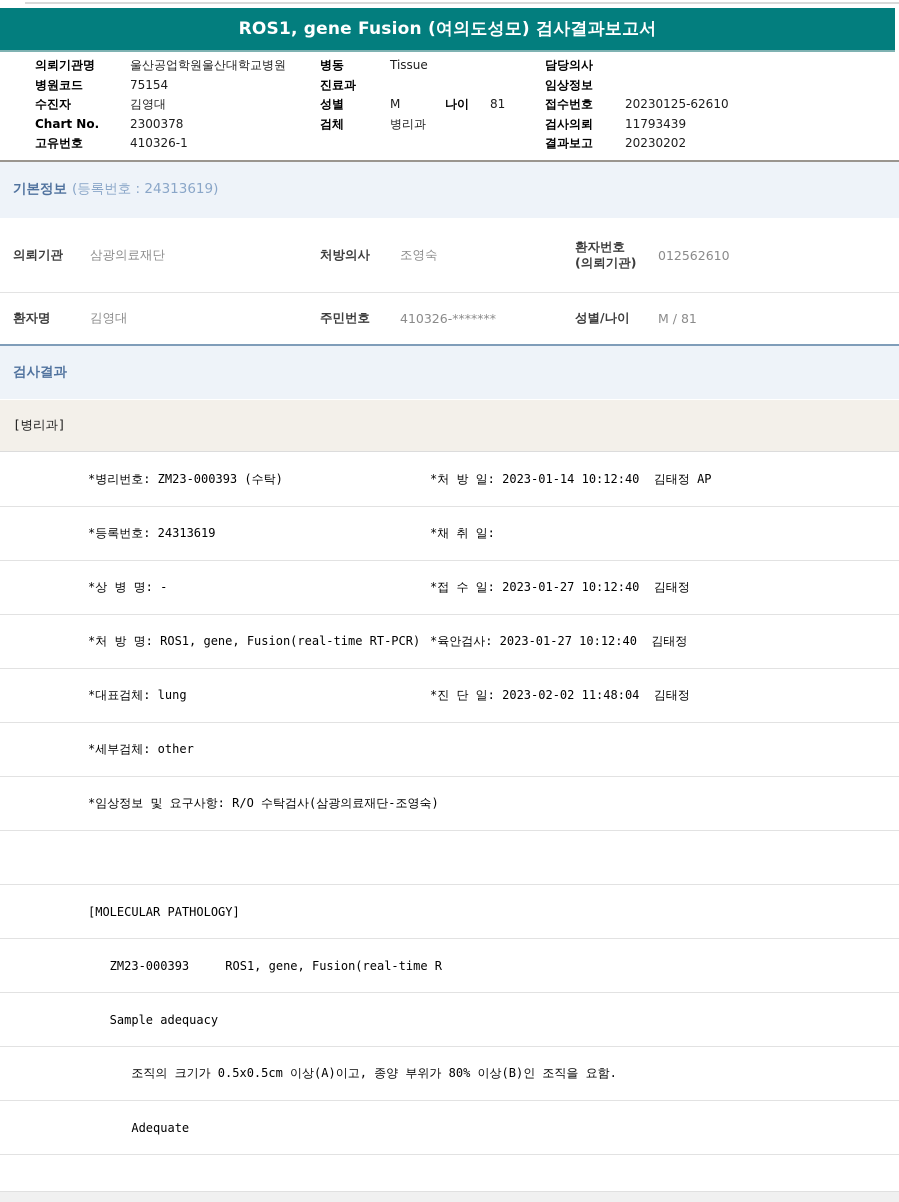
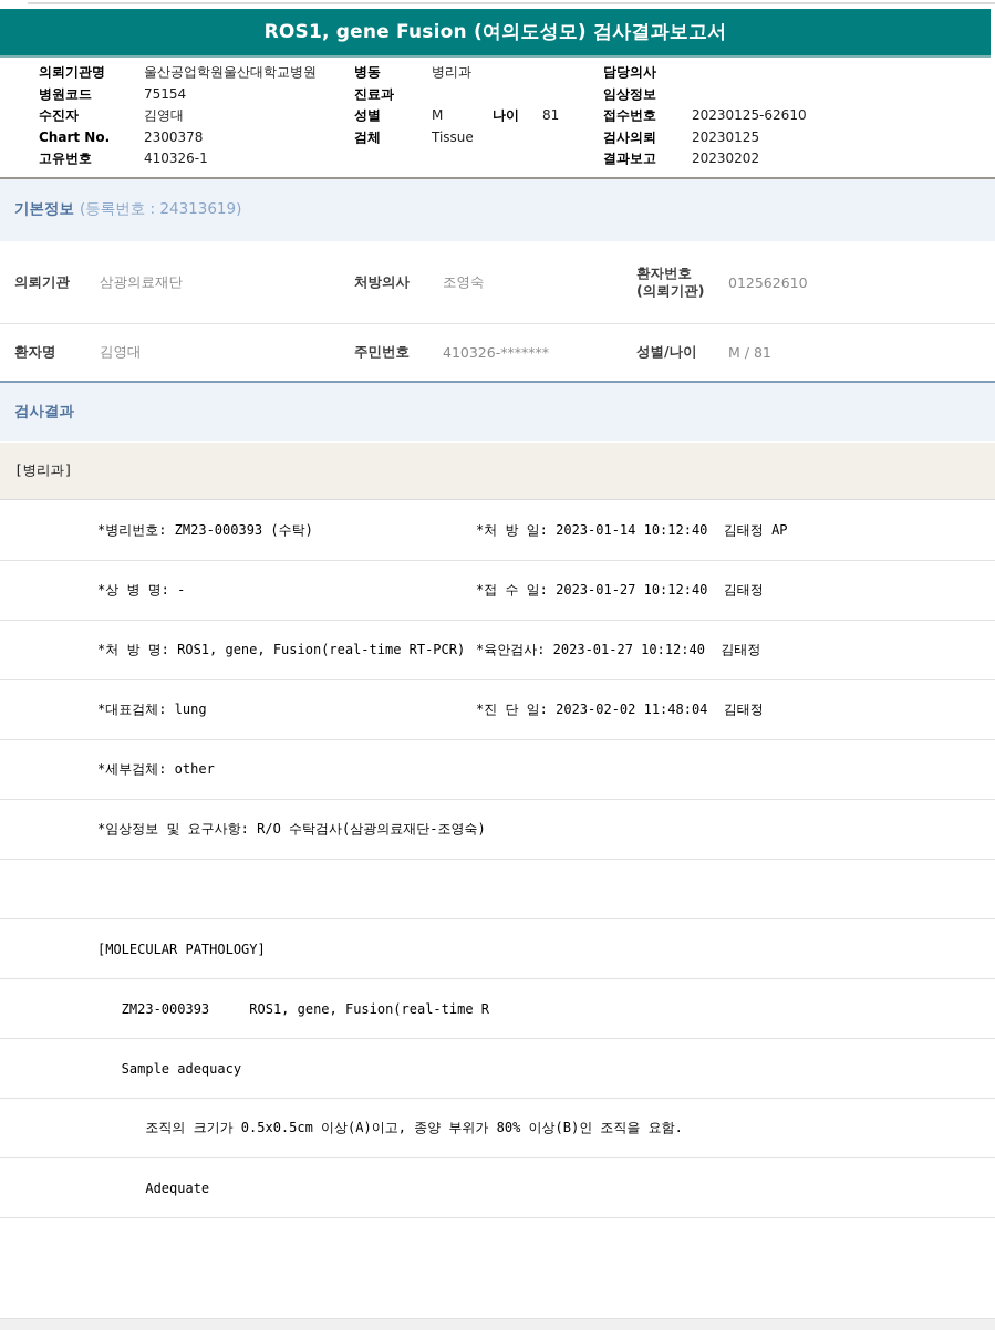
  ROS1, gene Fusion (여의도성모) 검사결과보고서
  의뢰기관명
  울산공업학원울산대학교병원
  병원코드
  75154
  수진자
  김영대
  Chart No.
  2300378
  고유번호
  410326-1
  병동
- Tissue
+ 병리과
  진료과
  성별
  M
  나이
  81
  검체
- 병리과
+ Tissue
  담당의사
  임상정보
  접수번호
  20230125-62610
  검사의뢰
- 11793439
+ 20230125
  결과보고
  20230202
  기본정보
  (등록번호 : 24313619)
  의뢰기관
  삼광의료재단
  처방의사
  조영숙
  환자번호
  (의뢰기관)
  012562610
  환자명
  김영대
  주민번호
  410326-*******
  성별/나이
  M / 81
  검사결과
  [병리과]
  *병리번호: ZM23-000393 (수탁)
  *처 방 일: 2023-01-14 10:12:40 김태정 AP
- *등록번호: 24313619
- *채 취 일:
  *상 병 명: -
  *접 수 일: 2023-01-27 10:12:40 김태정
  *처 방 명: ROS1, gene, Fusion(real-time RT-PCR)
  *육안검사: 2023-01-27 10:12:40 김태정
  *대표검체: lung
  *진 단 일: 2023-02-02 11:48:04 김태정
  *세부검체: other
  *임상정보 및 요구사항: R/O 수탁검사(삼광의료재단-조영숙)
  [MOLECULAR PATHOLOGY]
  ZM23-000393 ROS1, gene, Fusion(real-time R
  Sample adequacy
  조직의 크기가 0.5x0.5cm 이상(A)이고, 종양 부위가 80% 이상(B)인 조직을 요함.
  Adequate
